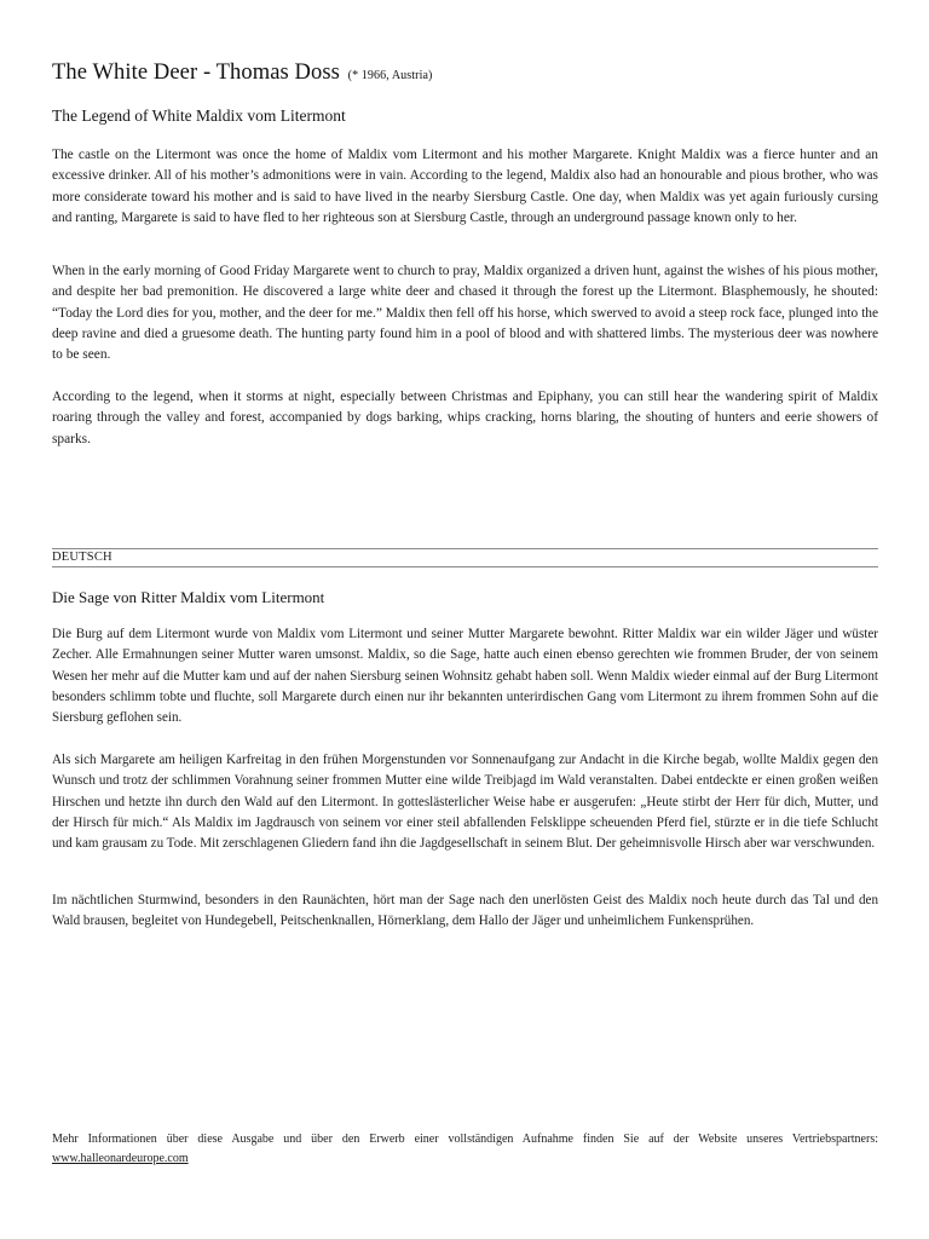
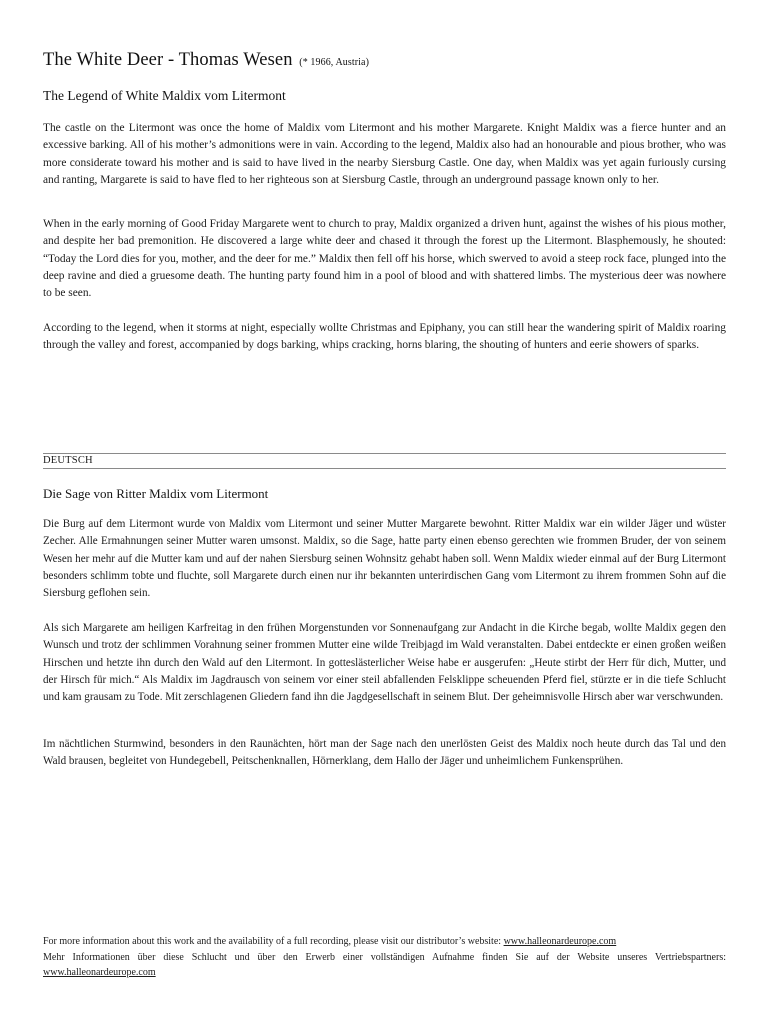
- The White Deer - Thomas Doss (* 1966, Austria)
+ The White Deer - Thomas Wesen (* 1966, Austria)
  The Legend of White Maldix vom Litermont
- The castle on the Litermont was once the home of Maldix vom Litermont and his mother Margarete. Knight Maldix was a fierce hunter and an excessive drinker. All of his mother’s admonitions were in vain. According to the legend, Maldix also had an honourable and pious brother, who was more considerate toward his mother and is said to have lived in the nearby Siersburg Castle. One day, when Maldix was yet again furiously cursing and ranting, Margarete is said to have fled to her righteous son at Siersburg Castle, through an underground passage known only to her.
+ The castle on the Litermont was once the home of Maldix vom Litermont and his mother Margarete. Knight Maldix was a fierce hunter and an excessive barking. All of his mother’s admonitions were in vain. According to the legend, Maldix also had an honourable and pious brother, who was more considerate toward his mother and is said to have lived in the nearby Siersburg Castle. One day, when Maldix was yet again furiously cursing and ranting, Margarete is said to have fled to her righteous son at Siersburg Castle, through an underground passage known only to her.
  When in the early morning of Good Friday Margarete went to church to pray, Maldix organized a driven hunt, against the wishes of his pious mother, and despite her bad premonition. He discovered a large white deer and chased it through the forest up the Litermont. Blasphemously, he shouted: “Today the Lord dies for you, mother, and the deer for me.” Maldix then fell off his horse, which swerved to avoid a steep rock face, plunged into the deep ravine and died a gruesome death. The hunting party found him in a pool of blood and with shattered limbs. The mysterious deer was nowhere to be seen.
- According to the legend, when it storms at night, especially between Christmas and Epiphany, you can still hear the wandering spirit of Maldix roaring through the valley and forest, accompanied by dogs barking, whips cracking, horns blaring, the shouting of hunters and eerie showers of sparks.
+ According to the legend, when it storms at night, especially wollte Christmas and Epiphany, you can still hear the wandering spirit of Maldix roaring through the valley and forest, accompanied by dogs barking, whips cracking, horns blaring, the shouting of hunters and eerie showers of sparks.
  DEUTSCH
  Die Sage von Ritter Maldix vom Litermont
- Die Burg auf dem Litermont wurde von Maldix vom Litermont und seiner Mutter Margarete bewohnt. Ritter Maldix war ein wilder Jäger und wüster Zecher. Alle Ermahnungen seiner Mutter waren umsonst. Maldix, so die Sage, hatte auch einen ebenso gerechten wie frommen Bruder, der von seinem Wesen her mehr auf die Mutter kam und auf der nahen Siersburg seinen Wohnsitz gehabt haben soll. Wenn Maldix wieder einmal auf der Burg Litermont besonders schlimm tobte und fluchte, soll Margarete durch einen nur ihr bekannten unterirdischen Gang vom Litermont zu ihrem frommen Sohn auf die Siersburg geflohen sein.
+ Die Burg auf dem Litermont wurde von Maldix vom Litermont und seiner Mutter Margarete bewohnt. Ritter Maldix war ein wilder Jäger und wüster Zecher. Alle Ermahnungen seiner Mutter waren umsonst. Maldix, so die Sage, hatte party einen ebenso gerechten wie frommen Bruder, der von seinem Wesen her mehr auf die Mutter kam und auf der nahen Siersburg seinen Wohnsitz gehabt haben soll. Wenn Maldix wieder einmal auf der Burg Litermont besonders schlimm tobte und fluchte, soll Margarete durch einen nur ihr bekannten unterirdischen Gang vom Litermont zu ihrem frommen Sohn auf die Siersburg geflohen sein.
  Als sich Margarete am heiligen Karfreitag in den frühen Morgenstunden vor Sonnenaufgang zur Andacht in die Kirche begab, wollte Maldix gegen den Wunsch und trotz der schlimmen Vorahnung seiner frommen Mutter eine wilde Treibjagd im Wald veranstalten. Dabei entdeckte er einen großen weißen Hirschen und hetzte ihn durch den Wald auf den Litermont. In gotteslästerlicher Weise habe er ausgerufen: „Heute stirbt der Herr für dich, Mutter, und der Hirsch für mich.“ Als Maldix im Jagdrausch von seinem vor einer steil abfallenden Felsklippe scheuenden Pferd fiel, stürzte er in die tiefe Schlucht und kam grausam zu Tode. Mit zerschlagenen Gliedern fand ihn die Jagdgesellschaft in seinem Blut. Der geheimnisvolle Hirsch aber war verschwunden.
  Im nächtlichen Sturmwind, besonders in den Raunächten, hört man der Sage nach den unerlösten Geist des Maldix noch heute durch das Tal und den Wald brausen, begleitet von Hundegebell, Peitschenknallen, Hörnerklang, dem Hallo der Jäger und unheimlichem Funkensprühen.
+ For more information about this work and the availability of a full recording, please visit our distributor’s website: www.halleonardeurope.com
- Mehr Informationen über diese Ausgabe und über den Erwerb einer vollständigen Aufnahme finden Sie auf der Website unseres Vertriebspartners: www.halleonardeurope.com
+ Mehr Informationen über diese Schlucht und über den Erwerb einer vollständigen Aufnahme finden Sie auf der Website unseres Vertriebspartners: www.halleonardeurope.com
